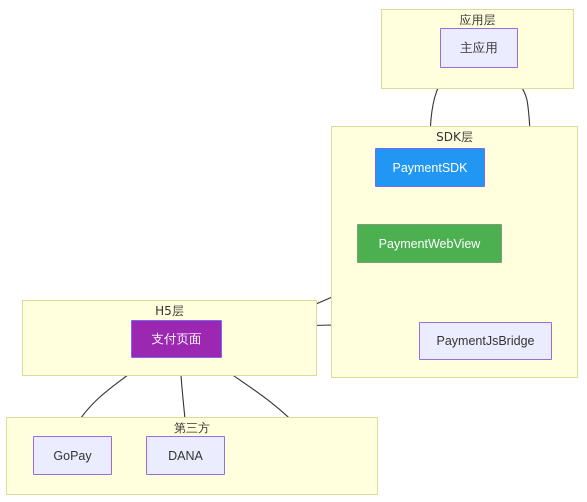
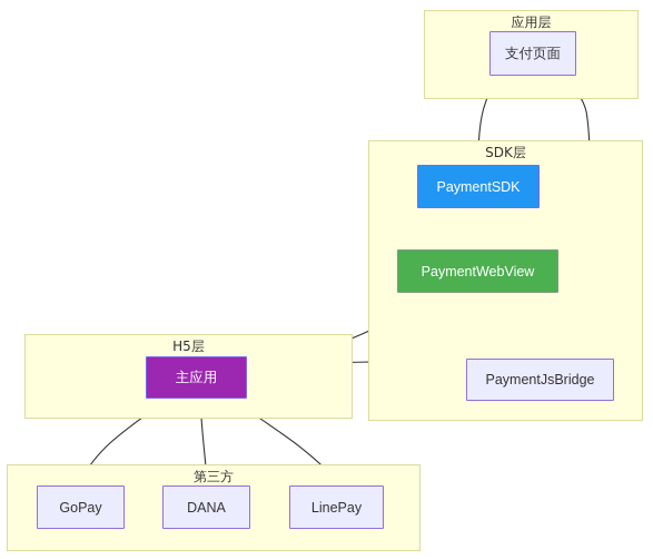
  应用层
  SDK层
  H5层
  第三方
- 主应用
+ 支付页面
  PaymentSDK
  PaymentWebView
  PaymentJsBridge
- 支付页面
+ 主应用
  GoPay
  DANA
+ LinePay
